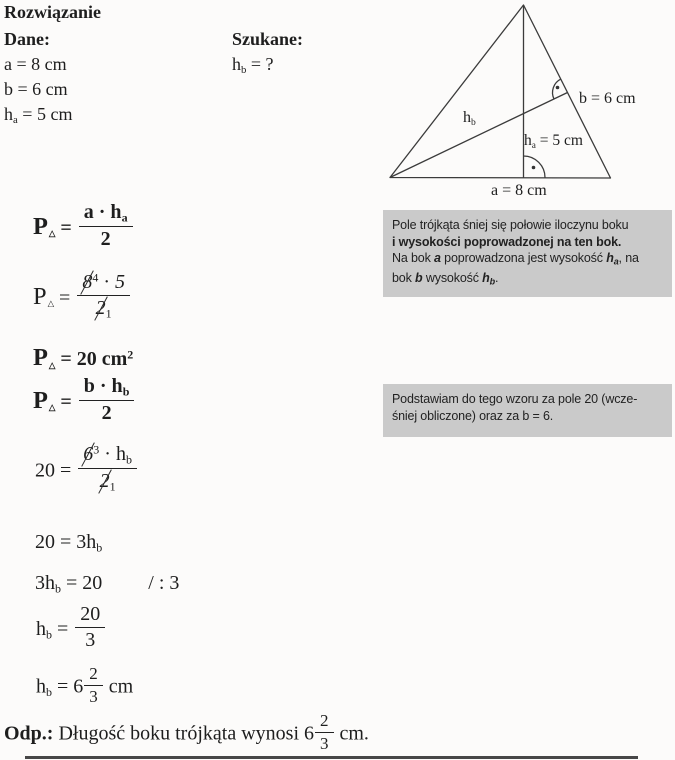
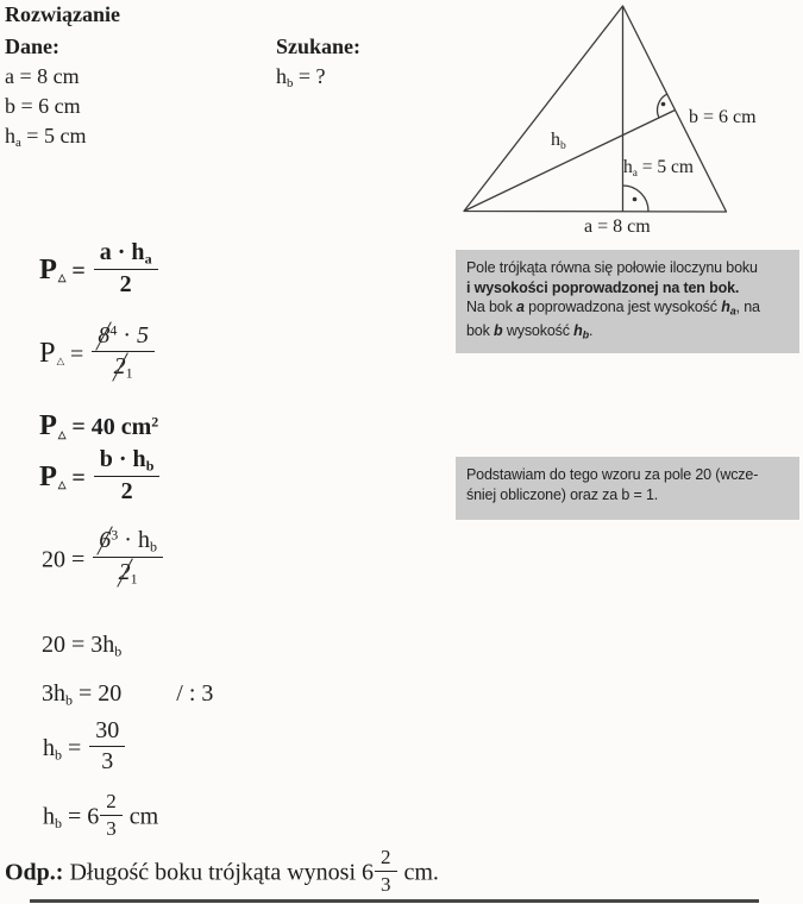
  Rozwiązanie
  Dane:
  Szukane:
  a = 8 cm
  b = 6 cm
  ha = 5 cm
  hb = ?
  b = 6 cm
  hb
  ha = 5 cm
  a = 8 cm
- Pole trójkąta śniej się połowie iloczynu boku
+ Pole trójkąta równa się połowie iloczynu boku
  i wysokości poprowadzonej na ten bok.
  Na bok a poprowadzona jest wysokość ha, na
  bok b wysokość hb.
  Podstawiam do tego wzoru za pole 20 (wcze-
- śniej obliczone) oraz za b = 6.
+ śniej obliczone) oraz za b = 1.
  P△ =
  a · ha
  2
  P△ =
  84 · 5
  21
- P△ = 20 cm2
+ P△ = 40 cm2
  P△ =
  b · hb
  2
  20 =
  63 · hb
  21
  20 = 3hb
  3hb = 20 / : 3
  hb =
- 20
+ 30
  3
  hb = 6
  2
  3
  cm
  Odp.: Długość boku trójkąta wynosi 6
  2
  3
  cm.
